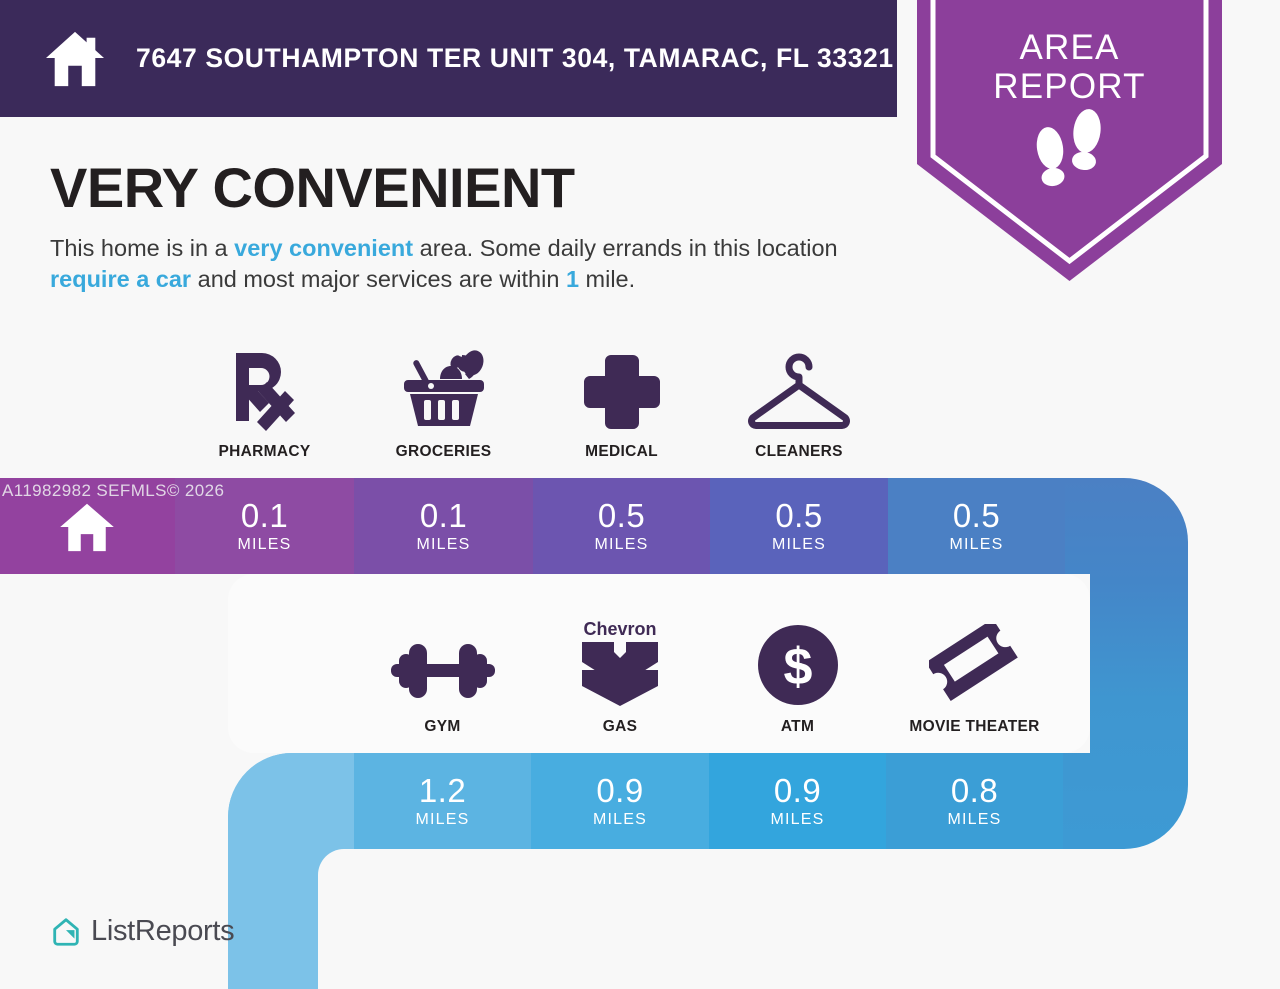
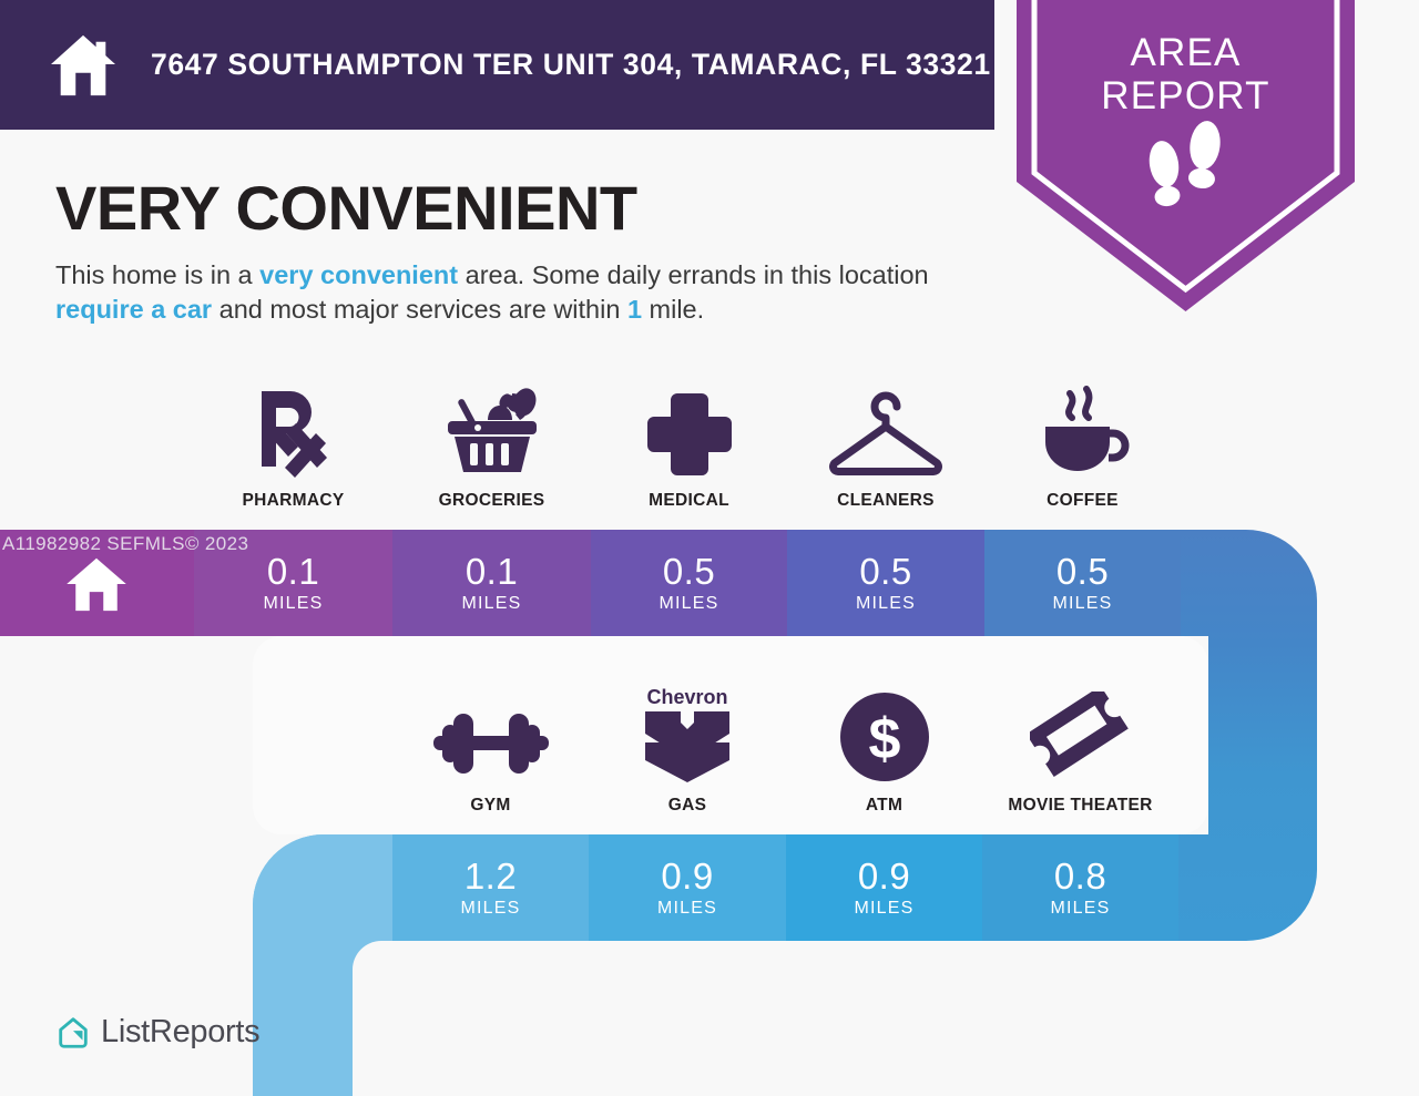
  7647 SOUTHAMPTON TER UNIT 304, TAMARAC, FL 33321
  AREA
  REPORT
  VERY CONVENIENT
  This home is in a very convenient area. Some daily errands in this location require a car and most major services are within 1 mile.
  PHARMACY
  GROCERIES
  MEDICAL
  CLEANERS
+ COFFEE
  0.1
  MILES
  0.1
  MILES
  0.5
  MILES
  0.5
  MILES
  0.5
  MILES
  1.2
  MILES
  0.9
  MILES
  0.9
  MILES
  0.8
  MILES
  GYM
  Chevron
  GAS
  $
  ATM
  MOVIE THEATER
- A11982982 SEFMLS© 2026
+ A11982982 SEFMLS© 2023
  ListReports
